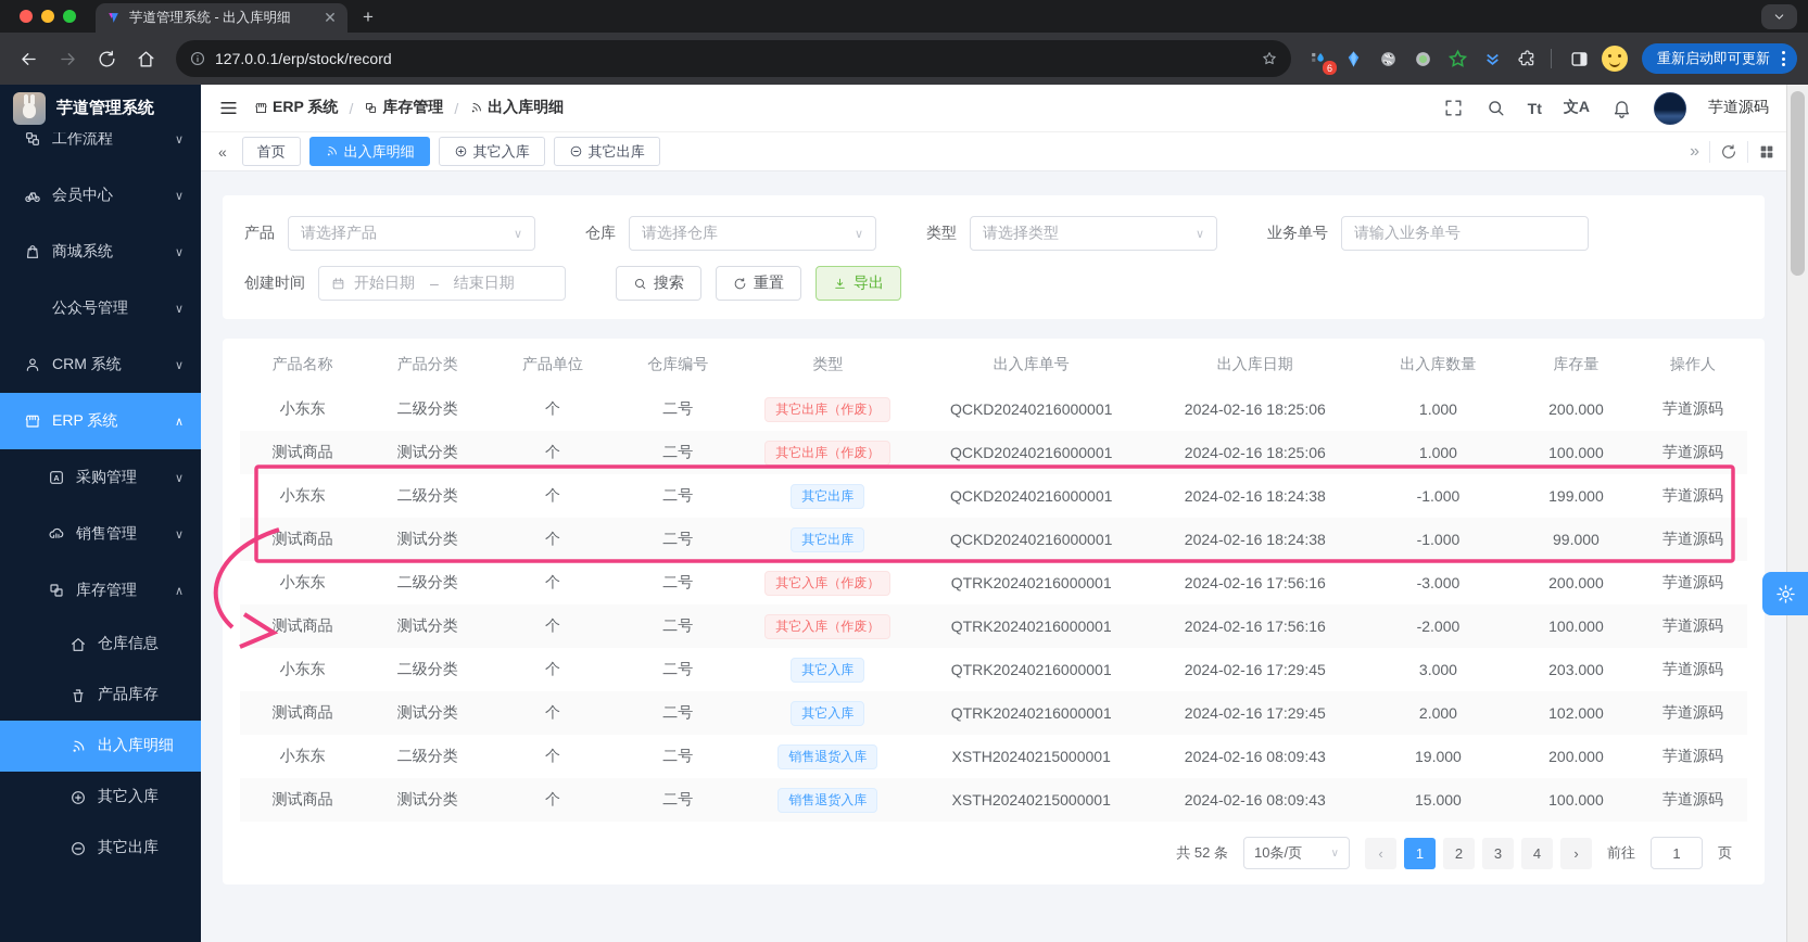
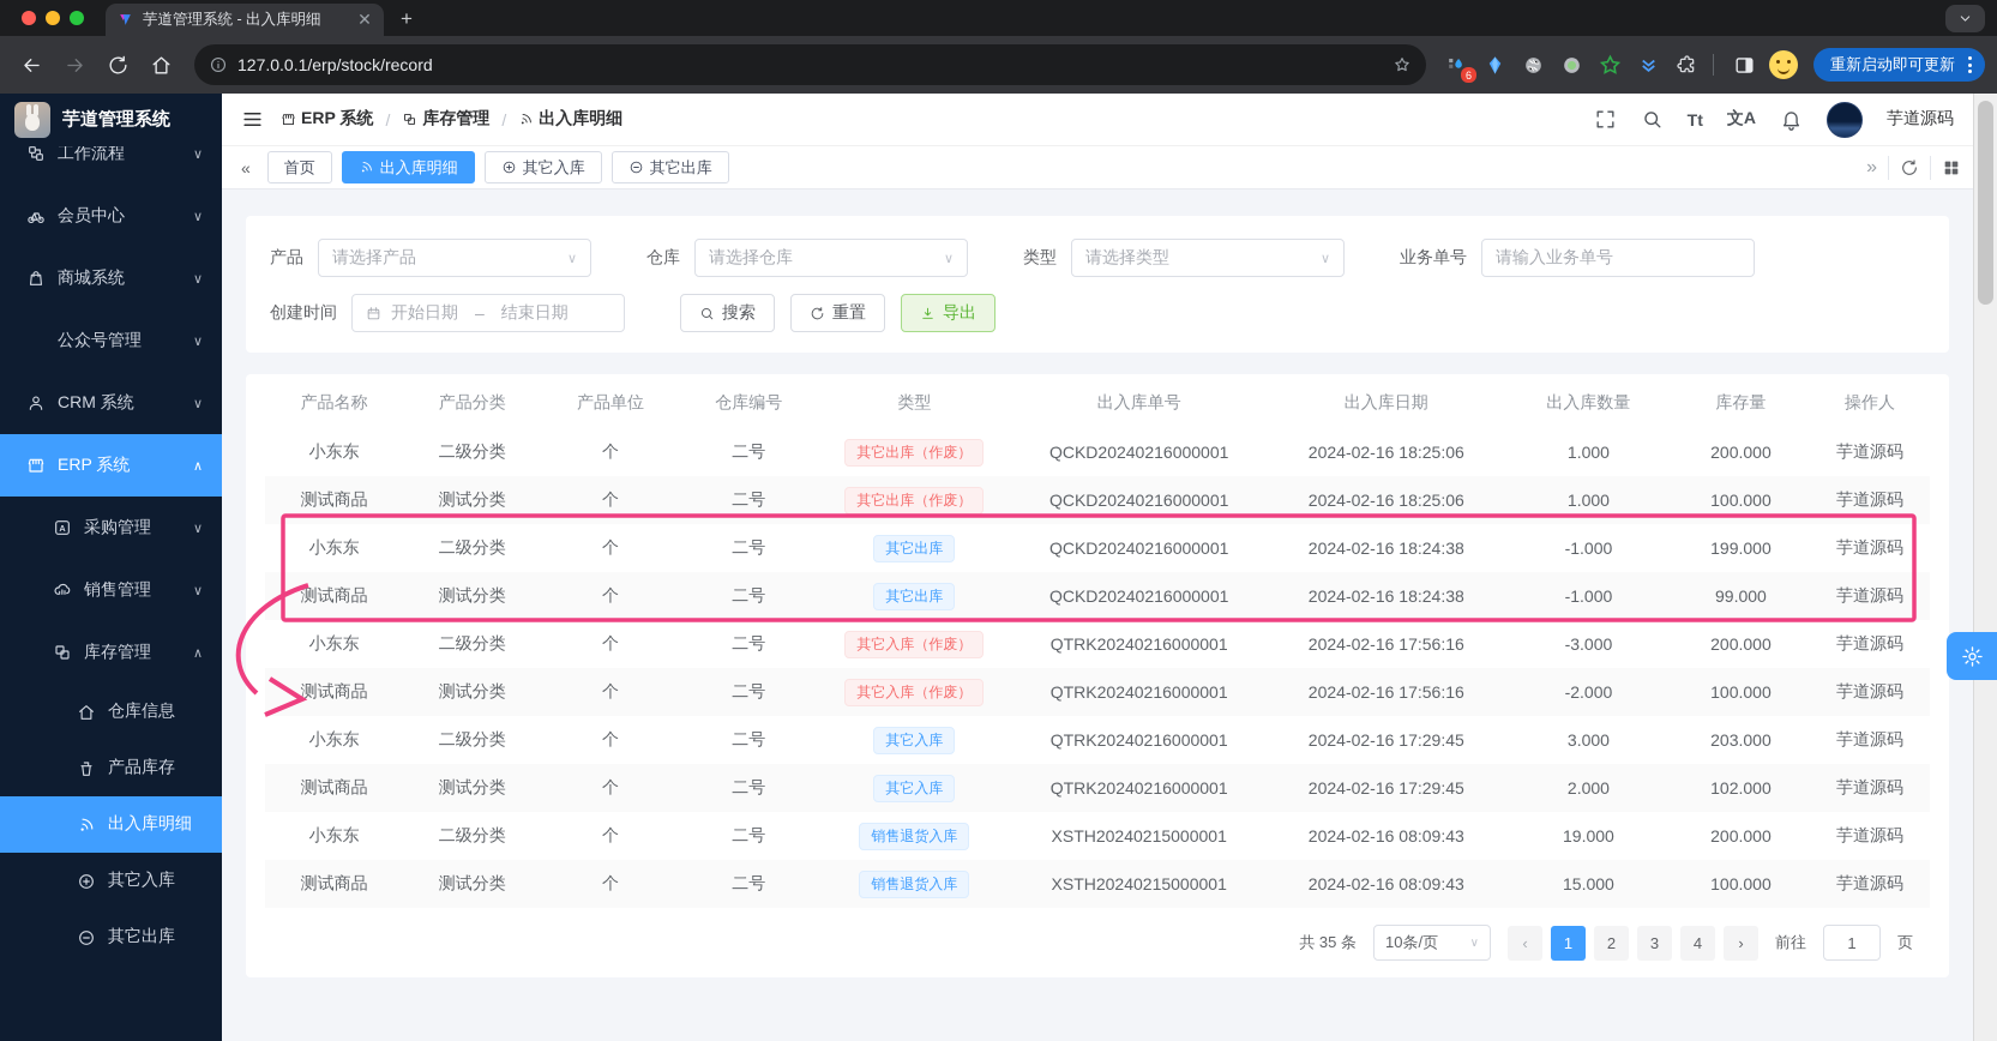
  芋道管理系统 - 出入库明细
  ✕
  +
  127.0.0.1/erp/stock/record
  6
  重新启动即可更新
  工作流程
  ∨
  会员中心
  ∨
  商城系统
  ∨
  公众号管理
  ∨
  CRM 系统
  ∨
  ERP 系统
  ∧
  A
  采购管理
  ∨
  销售管理
  ∨
  库存管理
  ∧
  仓库信息
  产品库存
  出入库明细
  其它入库
  其它出库
  芋道管理系统
  ERP 系统
  /
  库存管理
  /
  出入库明细
  Tt
  文A
  芋道源码
  «
  首页
  出入库明细
  其它入库
  其它出库
  »
  产品
  请选择产品
  ∨
  仓库
  请选择仓库
  ∨
  类型
  请选择类型
  ∨
  业务单号
  请输入业务单号
  创建时间
  开始日期
  –
  结束日期
  搜索
  重置
  导出
  产品名称	产品分类	产品单位	仓库编号	类型	出入库单号	出入库日期	出入库数量	库存量	操作人
  小东东	二级分类	个	二号	其它出库（作废）	QCKD20240216000001	2024-02-16 18:25:06	1.000	200.000	芋道源码
  测试商品	测试分类	个	二号	其它出库（作废）	QCKD20240216000001	2024-02-16 18:25:06	1.000	100.000	芋道源码
  小东东	二级分类	个	二号	其它出库	QCKD20240216000001	2024-02-16 18:24:38	-1.000	199.000	芋道源码
  测试商品	测试分类	个	二号	其它出库	QCKD20240216000001	2024-02-16 18:24:38	-1.000	99.000	芋道源码
  小东东	二级分类	个	二号	其它入库（作废）	QTRK20240216000001	2024-02-16 17:56:16	-3.000	200.000	芋道源码
  测试商品	测试分类	个	二号	其它入库（作废）	QTRK20240216000001	2024-02-16 17:56:16	-2.000	100.000	芋道源码
  小东东	二级分类	个	二号	其它入库	QTRK20240216000001	2024-02-16 17:29:45	3.000	203.000	芋道源码
  测试商品	测试分类	个	二号	其它入库	QTRK20240216000001	2024-02-16 17:29:45	2.000	102.000	芋道源码
  小东东	二级分类	个	二号	销售退货入库	XSTH20240215000001	2024-02-16 08:09:43	19.000	200.000	芋道源码
  测试商品	测试分类	个	二号	销售退货入库	XSTH20240215000001	2024-02-16 08:09:43	15.000	100.000	芋道源码
- 共 52 条
+ 共 35 条
  10条/页
  ∨
  ‹
  1
  2
  3
  4
  ›
  前往
  1
  页
